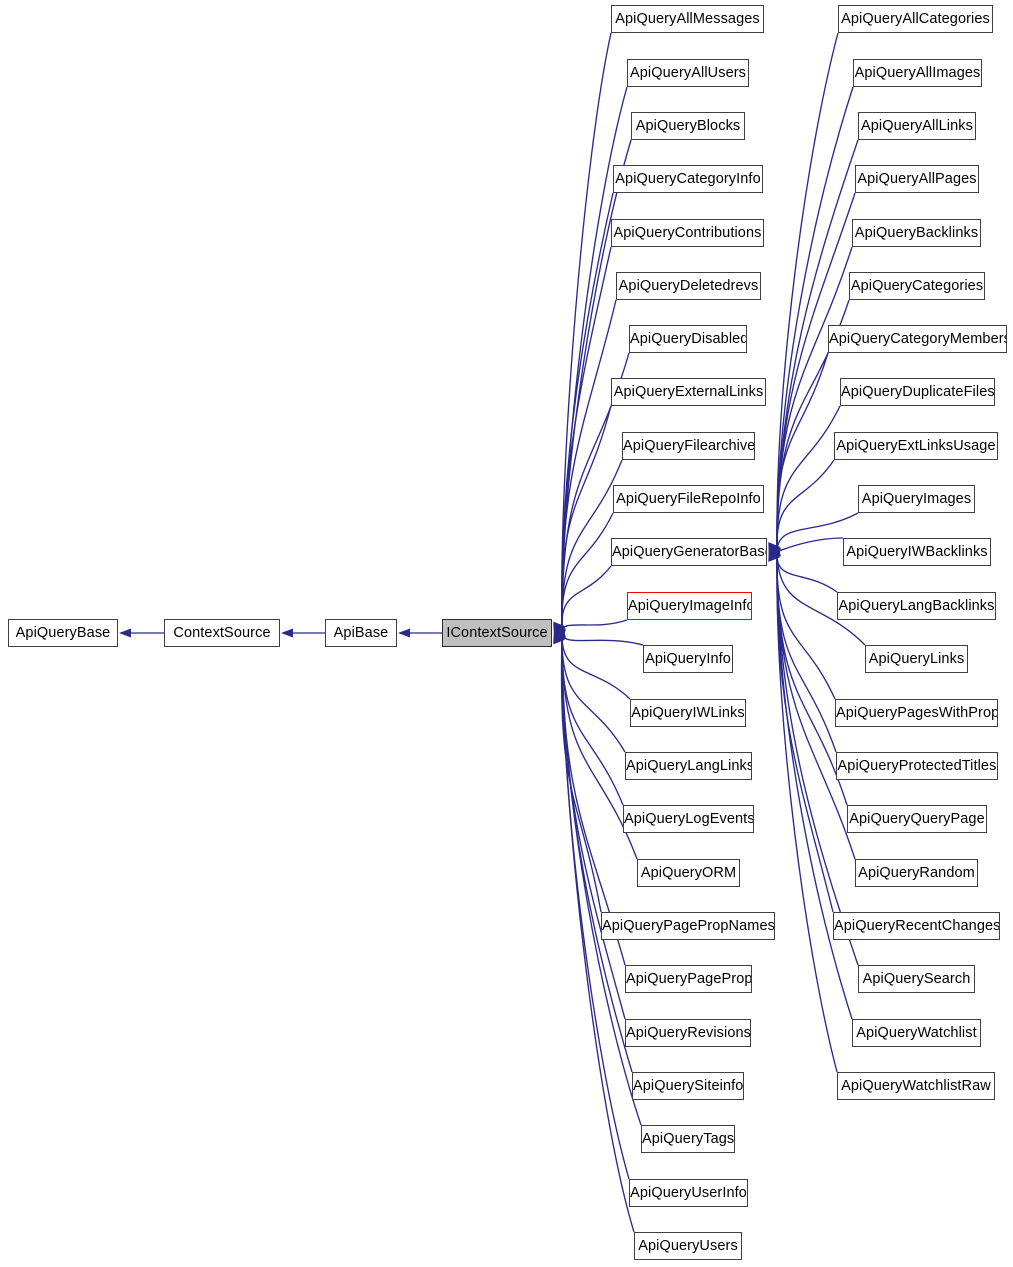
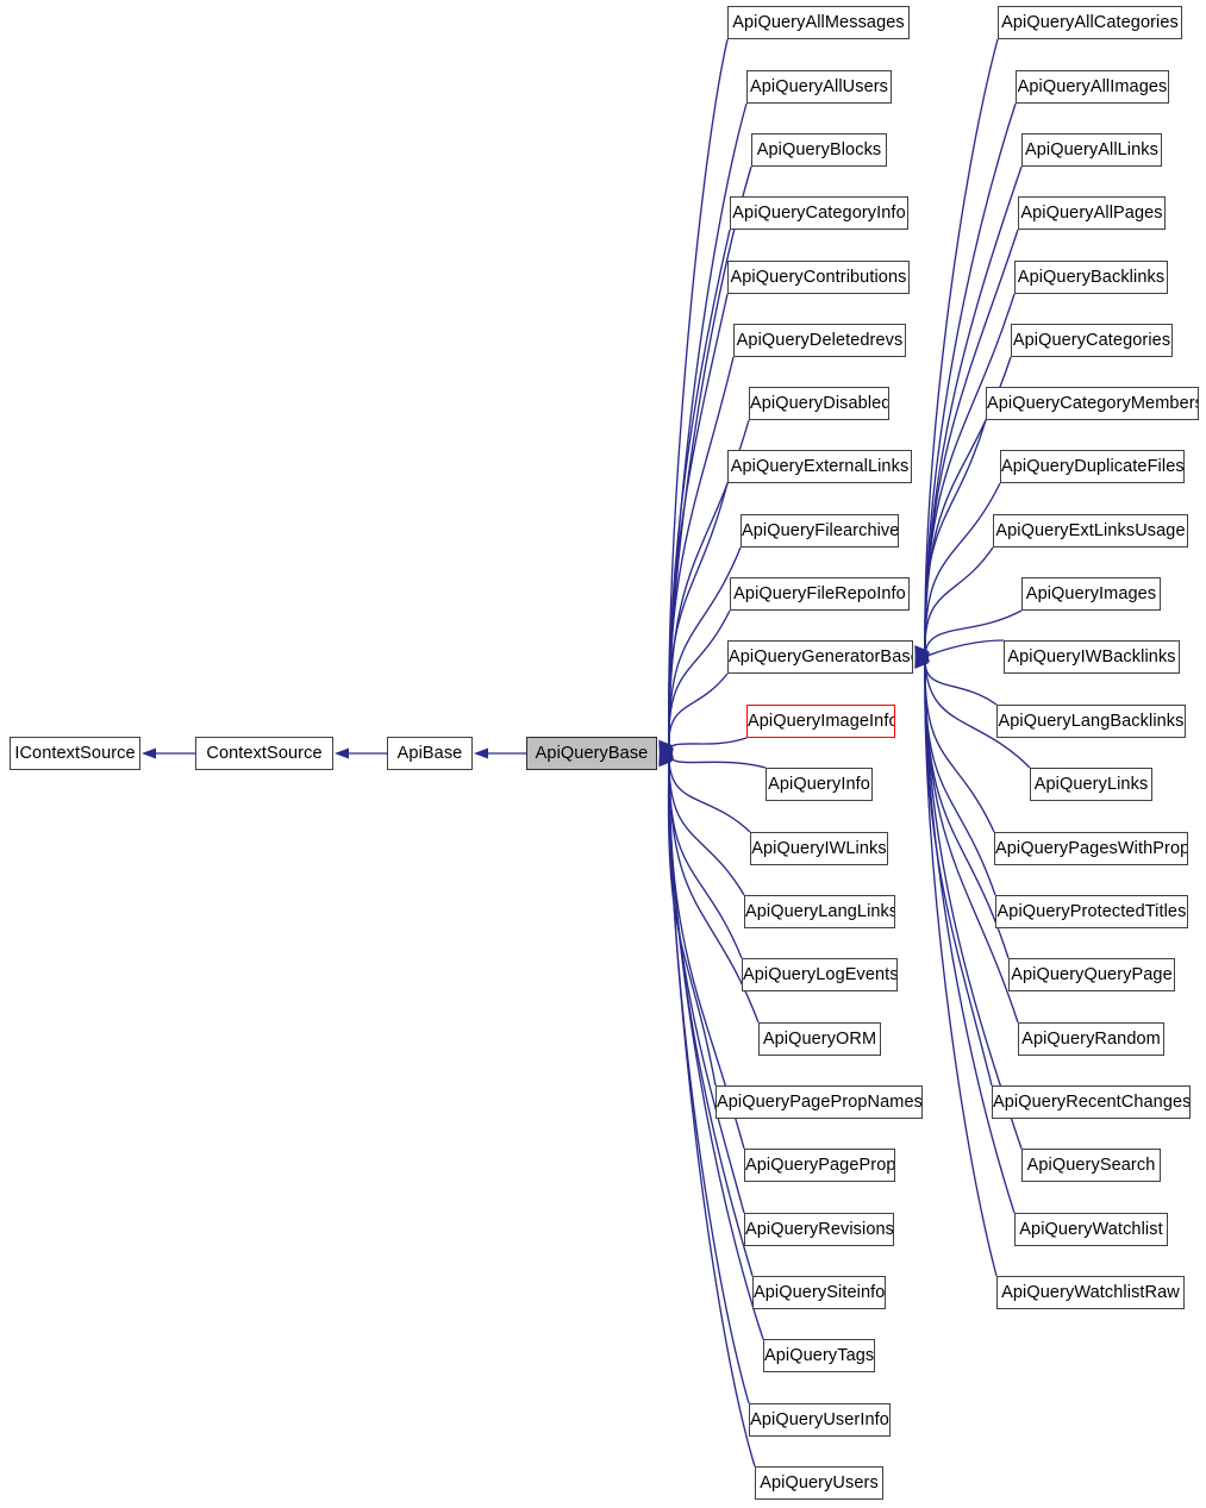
- ApiQueryBase
+ IContextSource
  ContextSource
  ApiBase
- IContextSource
+ ApiQueryBase
  ApiQueryAllMessages
  ApiQueryAllUsers
  ApiQueryBlocks
  ApiQueryCategoryInfo
  ApiQueryContributions
  ApiQueryDeletedrevs
  ApiQueryDisabled
  ApiQueryExternalLinks
  ApiQueryFilearchive
  ApiQueryFileRepoInfo
  ApiQueryGeneratorBas
  ApiQueryImageInfo
  ApiQueryInfo
  ApiQueryIWLinks
  ApiQueryLangLinks
  ApiQueryLogEvents
  ApiQueryORM
  ApiQueryPagePropNames
  ApiQueryPageProp
  ApiQueryRevisions
  ApiQuerySiteinfo
  ApiQueryTags
  ApiQueryUserInfo
  ApiQueryUsers
  ApiQueryAllCategories
  ApiQueryAllImages
  ApiQueryAllLinks
  ApiQueryAllPages
  ApiQueryBacklinks
  ApiQueryCategories
  ApiQueryCategoryMember
  ApiQueryDuplicateFiles
  ApiQueryExtLinksUsage
  ApiQueryImages
  ApiQueryIWBacklinks
  ApiQueryLangBacklinks
  ApiQueryLinks
  ApiQueryPagesWithProp
  ApiQueryProtectedTitles
  ApiQueryQueryPage
  ApiQueryRandom
  ApiQueryRecentChanges
  ApiQuerySearch
  ApiQueryWatchlist
  ApiQueryWatchlistRaw
